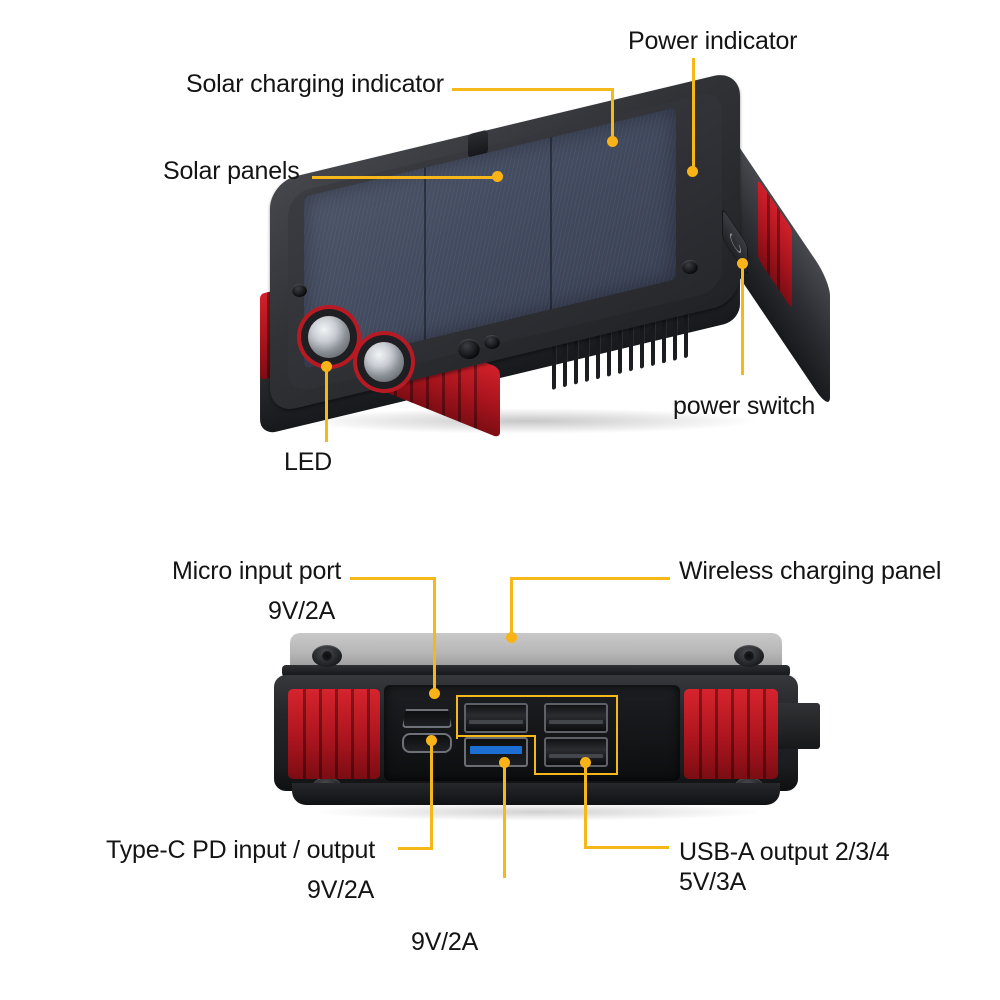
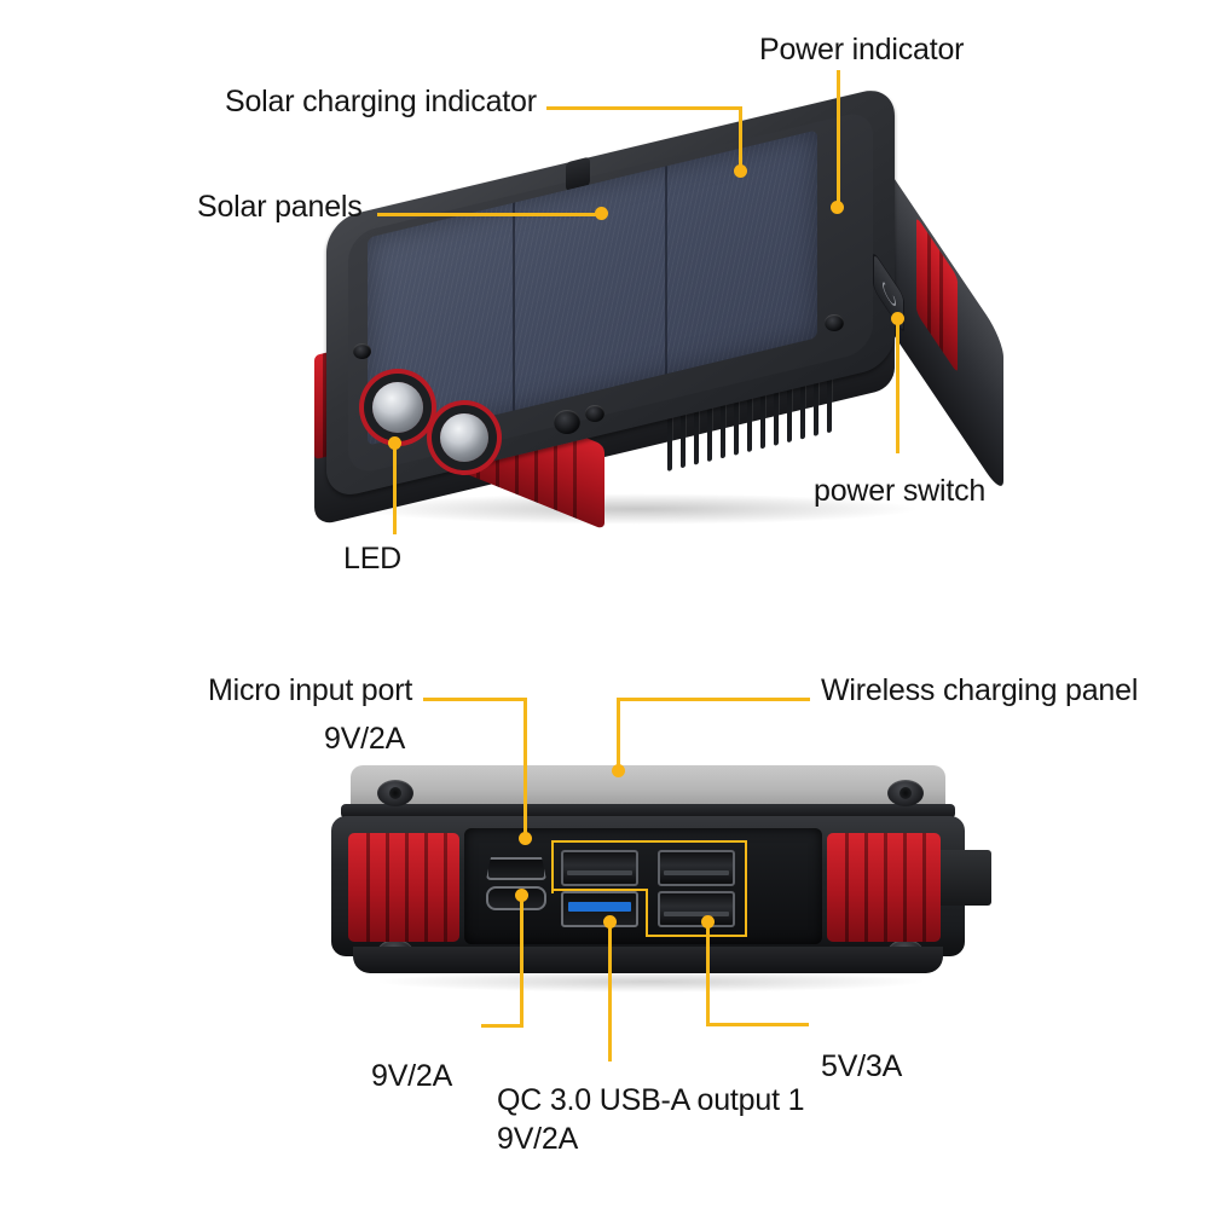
  Power indicator
  Solar charging indicator
  Solar panels
  power switch
  LED
  Micro input port
  9V/2A
  Wireless charging panel
- Type-C PD input / output
  9V/2A
+ QC 3.0 USB-A output 1
  9V/2A
- USB-A output 2/3/4
  5V/3A
